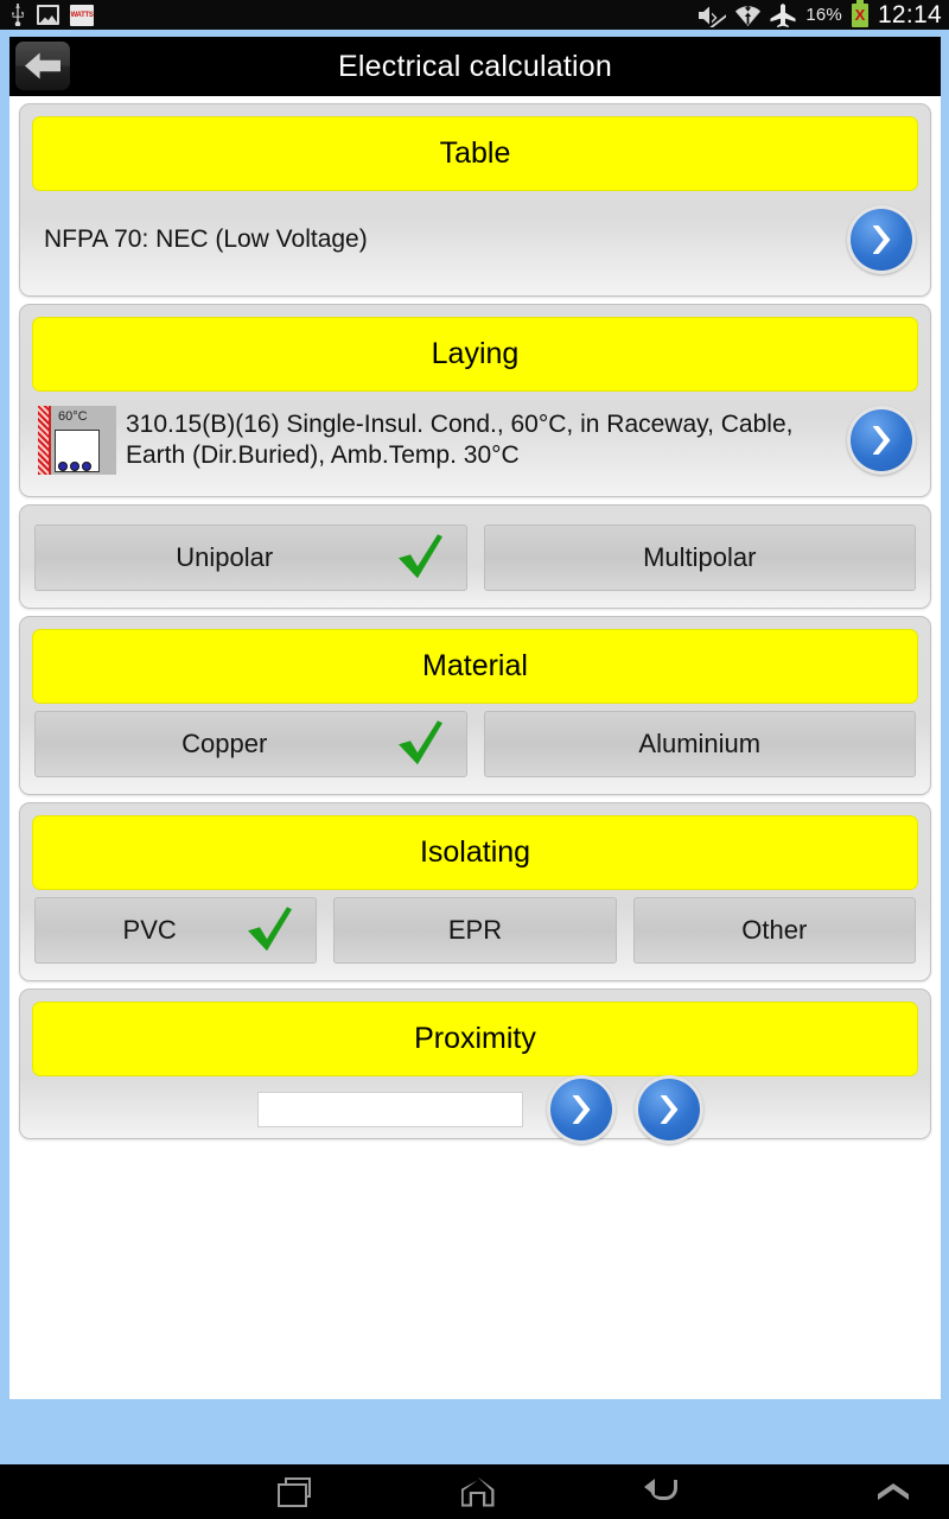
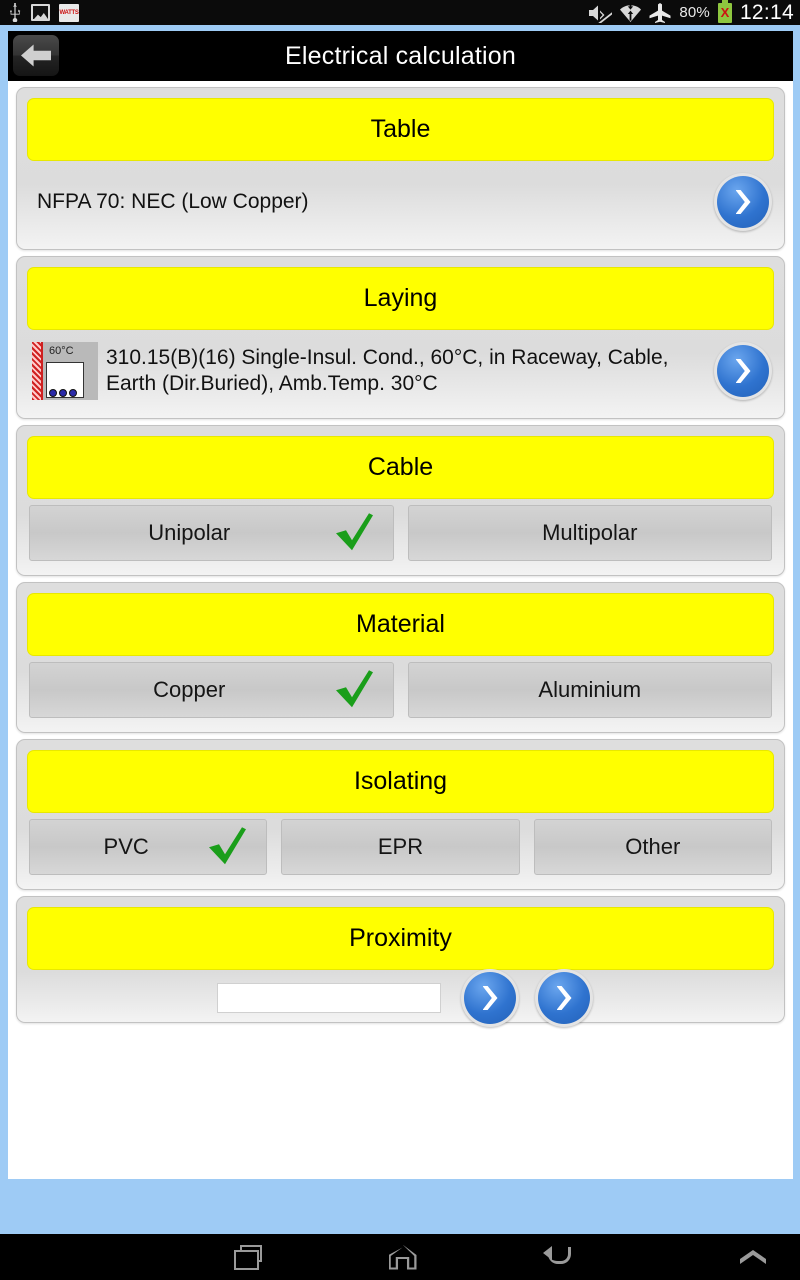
- 16%
+ 80%
  X
  12:14
  Electrical calculation
  Table
- NFPA 70: NEC (Low Voltage)
+ NFPA 70: NEC (Low Copper)
  Laying
  60°C
  310.15(B)(16) Single-Insul. Cond., 60°C, in Raceway, Cable, Earth (Dir.Buried), Amb.Temp. 30°C
+ Cable
  Unipolar
  Multipolar
  Material
  Copper
  Aluminium
  Isolating
  PVC
  EPR
  Other
  Proximity
